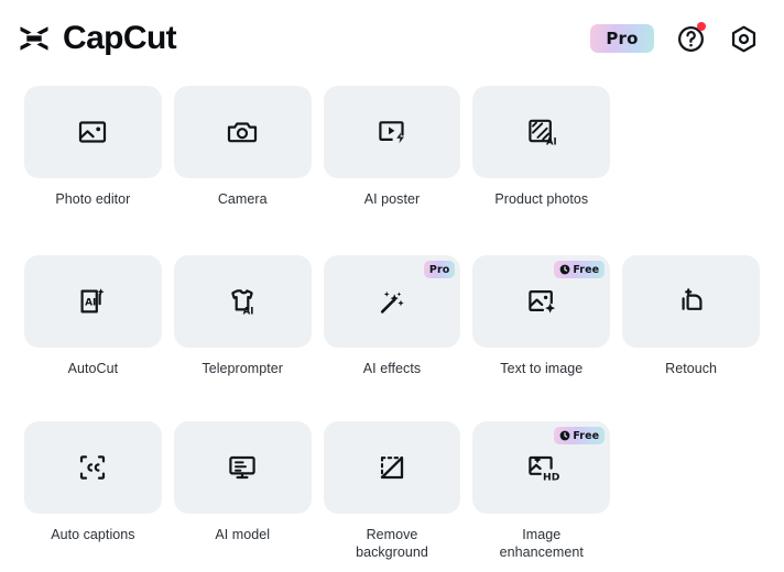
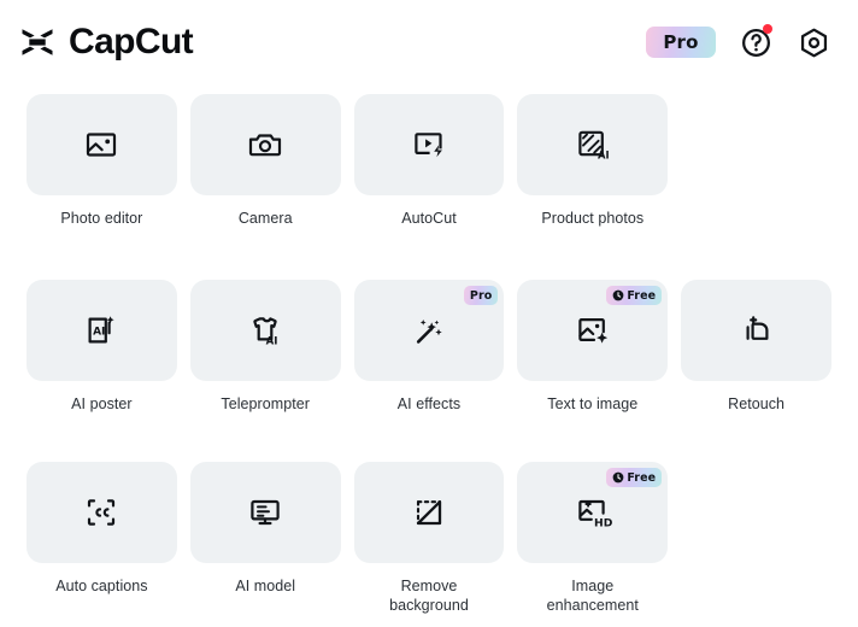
  CapCut
  Pro
  Photo editor
  Camera
- AI poster
+ AutoCut
  AI
  Product photos
  AI
- AutoCut
+ AI poster
  AI
  Teleprompter
  Pro
  AI effects
  Free
  Text to image
  Retouch
  Auto captions
  AI model
  Remove
  background
  Free
  HD
  Image
  enhancement
